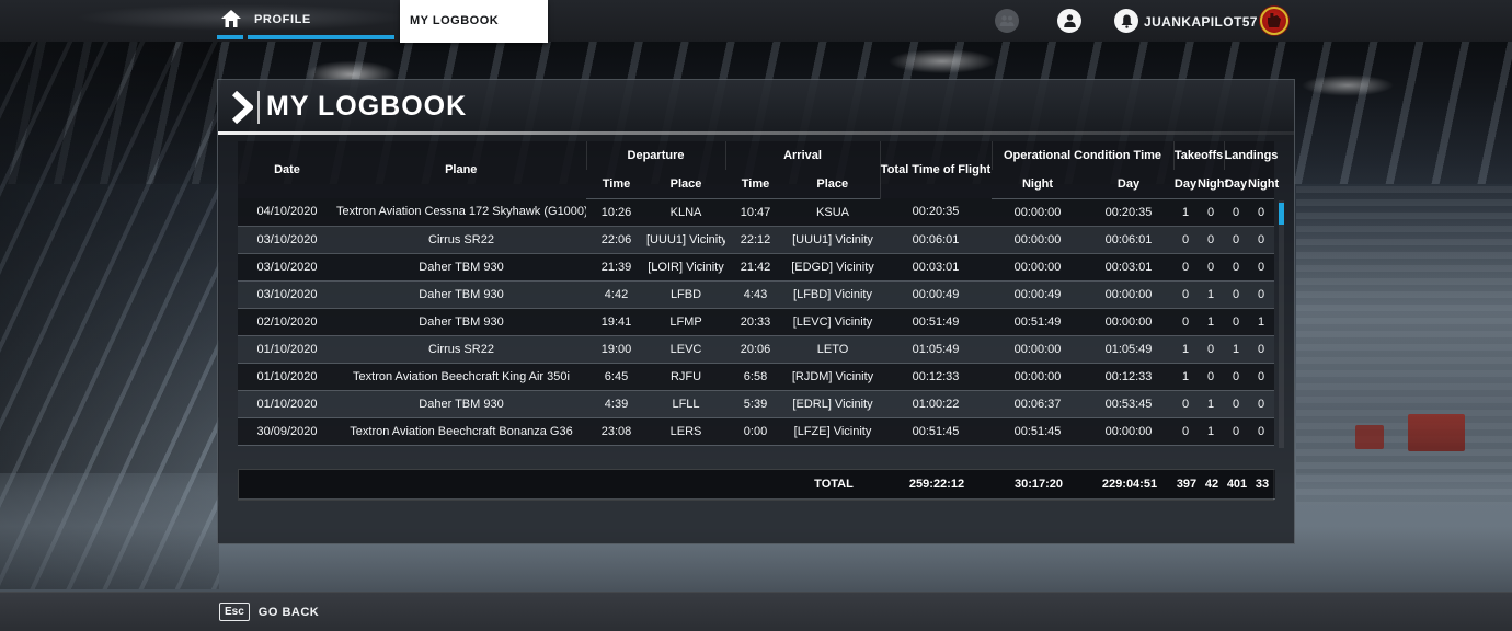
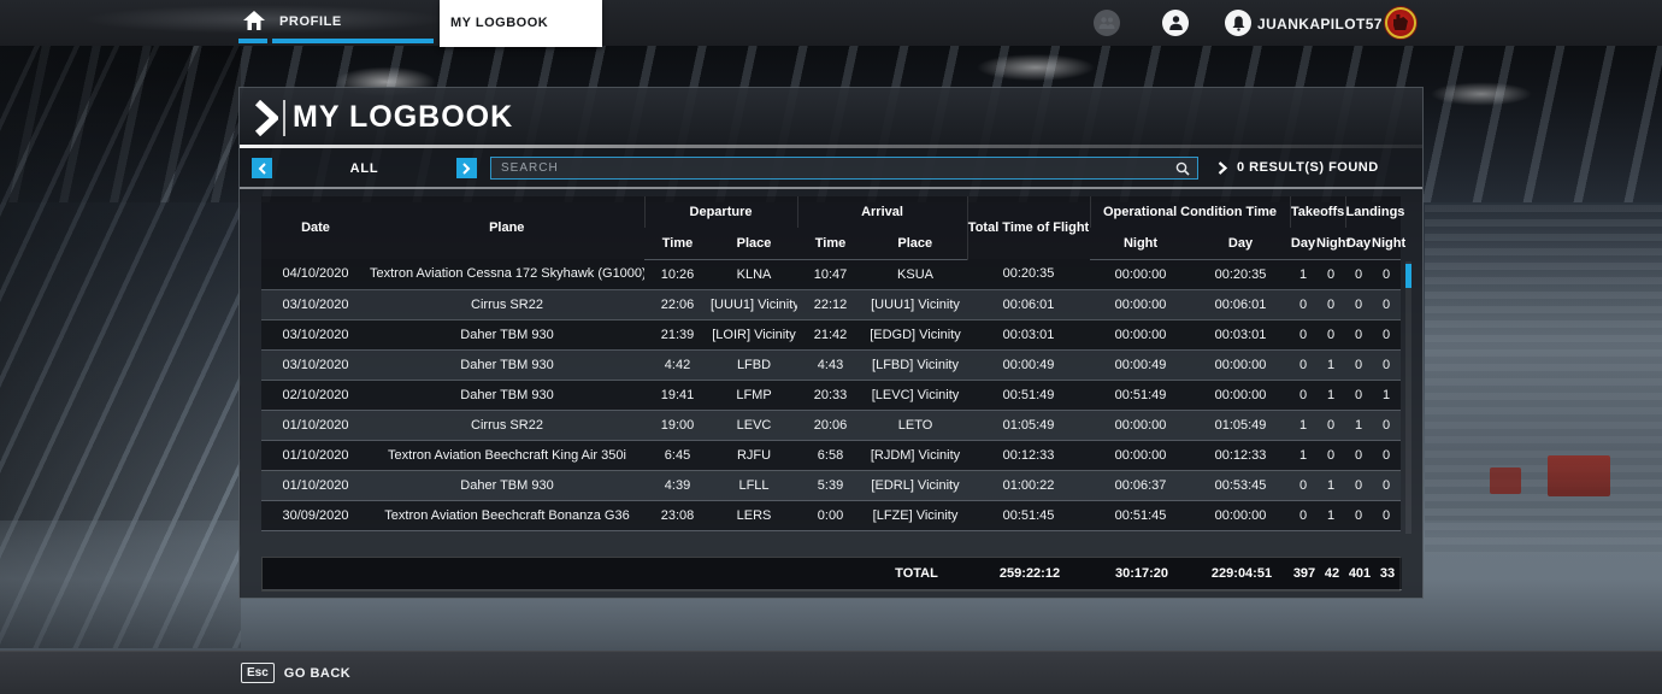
  PROFILE
  MY LOGBOOK
  JUANKAPILOT57
  MY LOGBOOK
+ ALL
+ SEARCH
+ 0 RESULT(S) FOUND
  Date	Plane	Departure	Arrival	Total Time of Flight	Operational Condition Time	Takeoffs	Landings
  Time	Place	Time	Place	Night	Day	Day	Nigh	Day	Night
  04/10/2020	Textron Aviation Cessna 172 Skyhawk (G1000)	10:26	KLNA	10:47	KSUA	00:20:35	00:00:00	00:20:35	1	0	0	0
  03/10/2020	Cirrus SR22	22:06	[UUU1] Vicinity	22:12	[UUU1] Vicinity	00:06:01	00:00:00	00:06:01	0	0	0	0
  03/10/2020	Daher TBM 930	21:39	[LOIR] Vicinity	21:42	[EDGD] Vicinity	00:03:01	00:00:00	00:03:01	0	0	0	0
  03/10/2020	Daher TBM 930	4:42	LFBD	4:43	[LFBD] Vicinity	00:00:49	00:00:49	00:00:00	0	1	0	0
  02/10/2020	Daher TBM 930	19:41	LFMP	20:33	[LEVC] Vicinity	00:51:49	00:51:49	00:00:00	0	1	0	1
  01/10/2020	Cirrus SR22	19:00	LEVC	20:06	LETO	01:05:49	00:00:00	01:05:49	1	0	1	0
  01/10/2020	Textron Aviation Beechcraft King Air 350i	6:45	RJFU	6:58	[RJDM] Vicinity	00:12:33	00:00:00	00:12:33	1	0	0	0
  01/10/2020	Daher TBM 930	4:39	LFLL	5:39	[EDRL] Vicinity	01:00:22	00:06:37	00:53:45	0	1	0	0
  30/09/2020	Textron Aviation Beechcraft Bonanza G36	23:08	LERS	0:00	[LFZE] Vicinity	00:51:45	00:51:45	00:00:00	0	1	0	0
  	TOTAL	259:22:12	30:17:20	229:04:51	397	42	401	33
  Esc
  GO BACK
